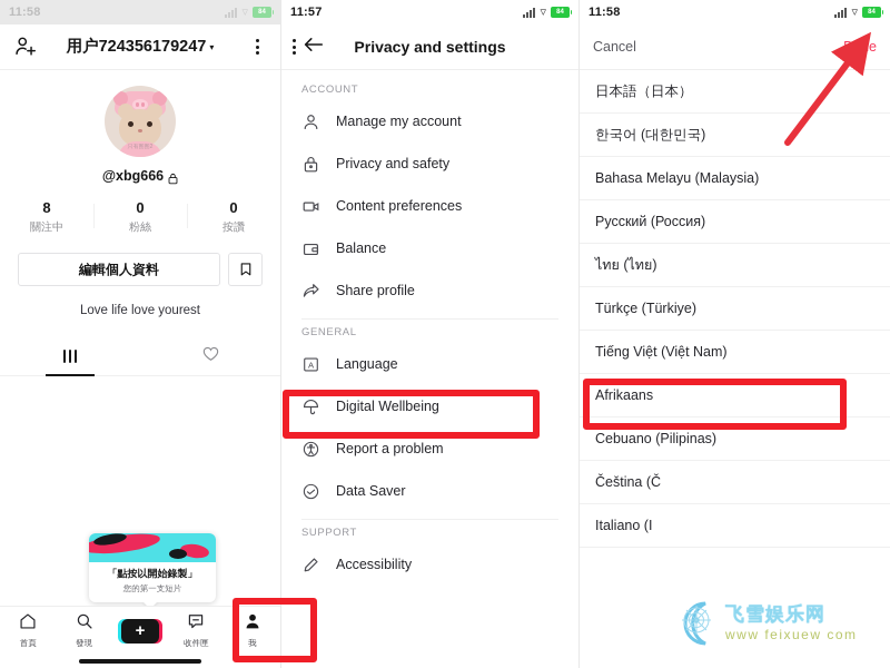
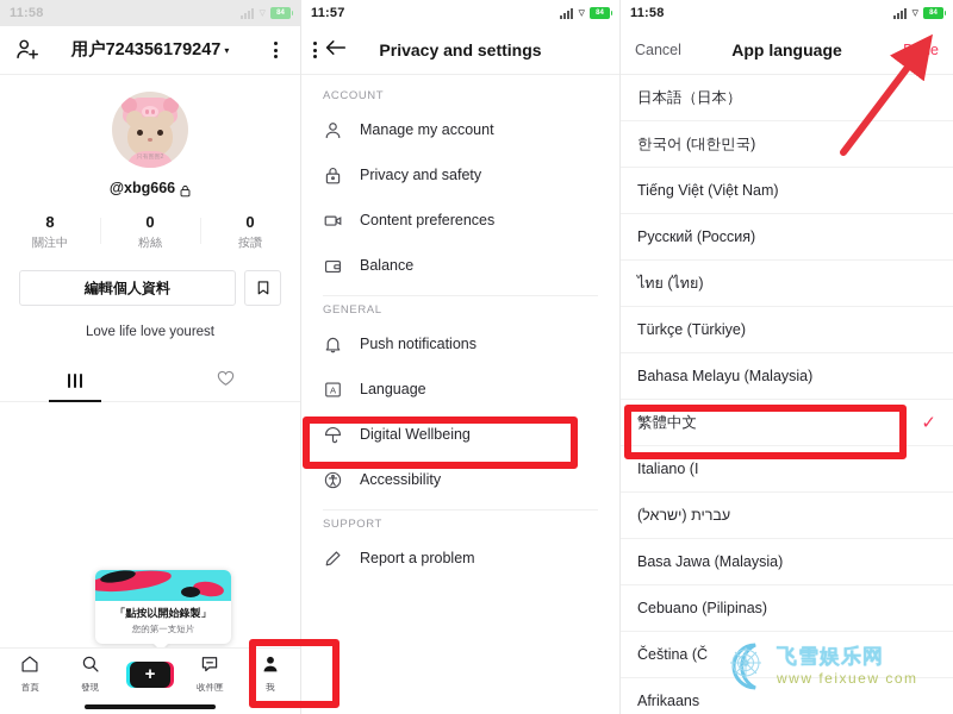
  11:58
  用户724356179247
  ▾
  @xbg666
  8
  關注中
  0
  粉絲
  0
  按讚
  編輯個人資料
  Love life love yourest
  「點按以開始錄製」
  您的第一支短片
  首頁
  發現
  +
  收件匣
  我
  11:57
  ▿
  Privacy and settings
  ACCOUNT
  Manage my account
  Privacy and safety
  Content preferences
  Balance
- Share profile
  GENERAL
+ Push notifications
  A
  Language
  Digital Wellbeing
- Report a problem
+ Accessibility
- Data Saver
  SUPPORT
- Accessibility
+ Report a problem
  11:58
  ▿
  Cancel
+ App language
  Done
  日本語（日本）
  한국어 (대한민국)
- Bahasa Melayu (Malaysia)
+ Tiếng Việt (Việt Nam)
  Русский (Россия)
  ไทย (ไทย)
  Türkçe (Türkiye)
- Tiếng Việt (Việt Nam)
+ Bahasa Melayu (Malaysia)
+ 繁體中文
+ ✓
- Afrikaans
+ Italiano (I
+ עברית (ישראל)
+ Basa Jawa (Malaysia)
  Cebuano (Pilipinas)
  Čeština (Č
- Italiano (I
+ Afrikaans
  飞雪娱乐网
  www feixuew com
